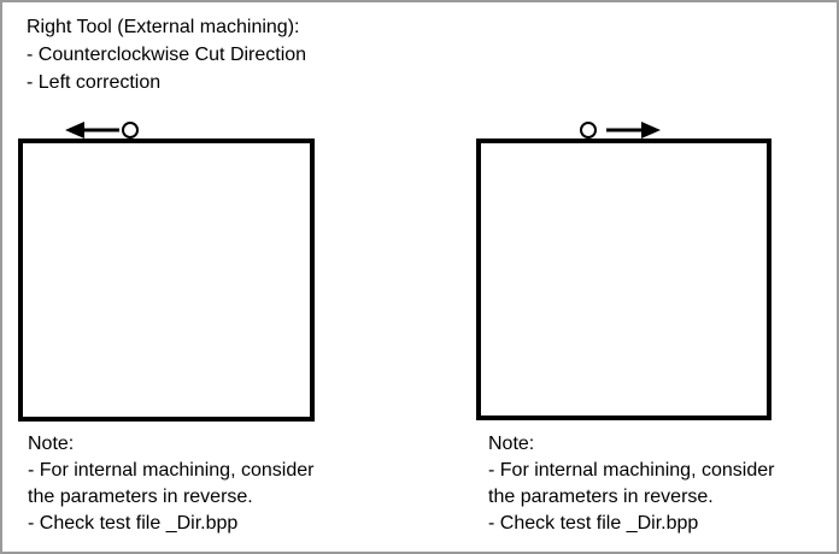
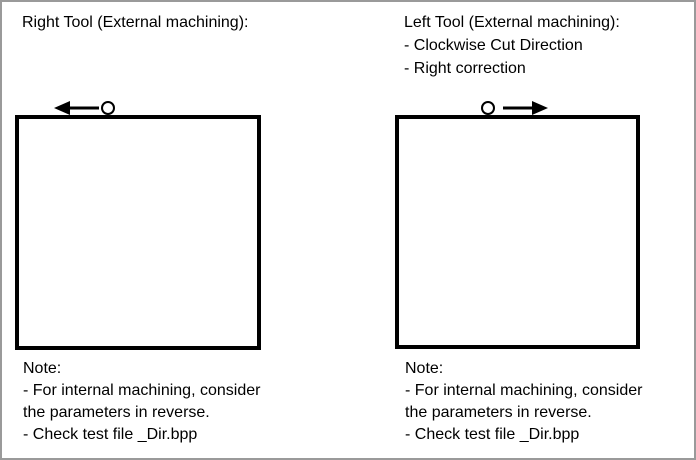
  Right Tool (External machining):
- - Counterclockwise Cut Direction
- - Left correction
  Note:
  - For internal machining, consider
  the parameters in reverse.
  - Check test file _Dir.bpp
+ Left Tool (External machining):
+ - Clockwise Cut Direction
+ - Right correction
  Note:
  - For internal machining, consider
  the parameters in reverse.
  - Check test file _Dir.bpp
